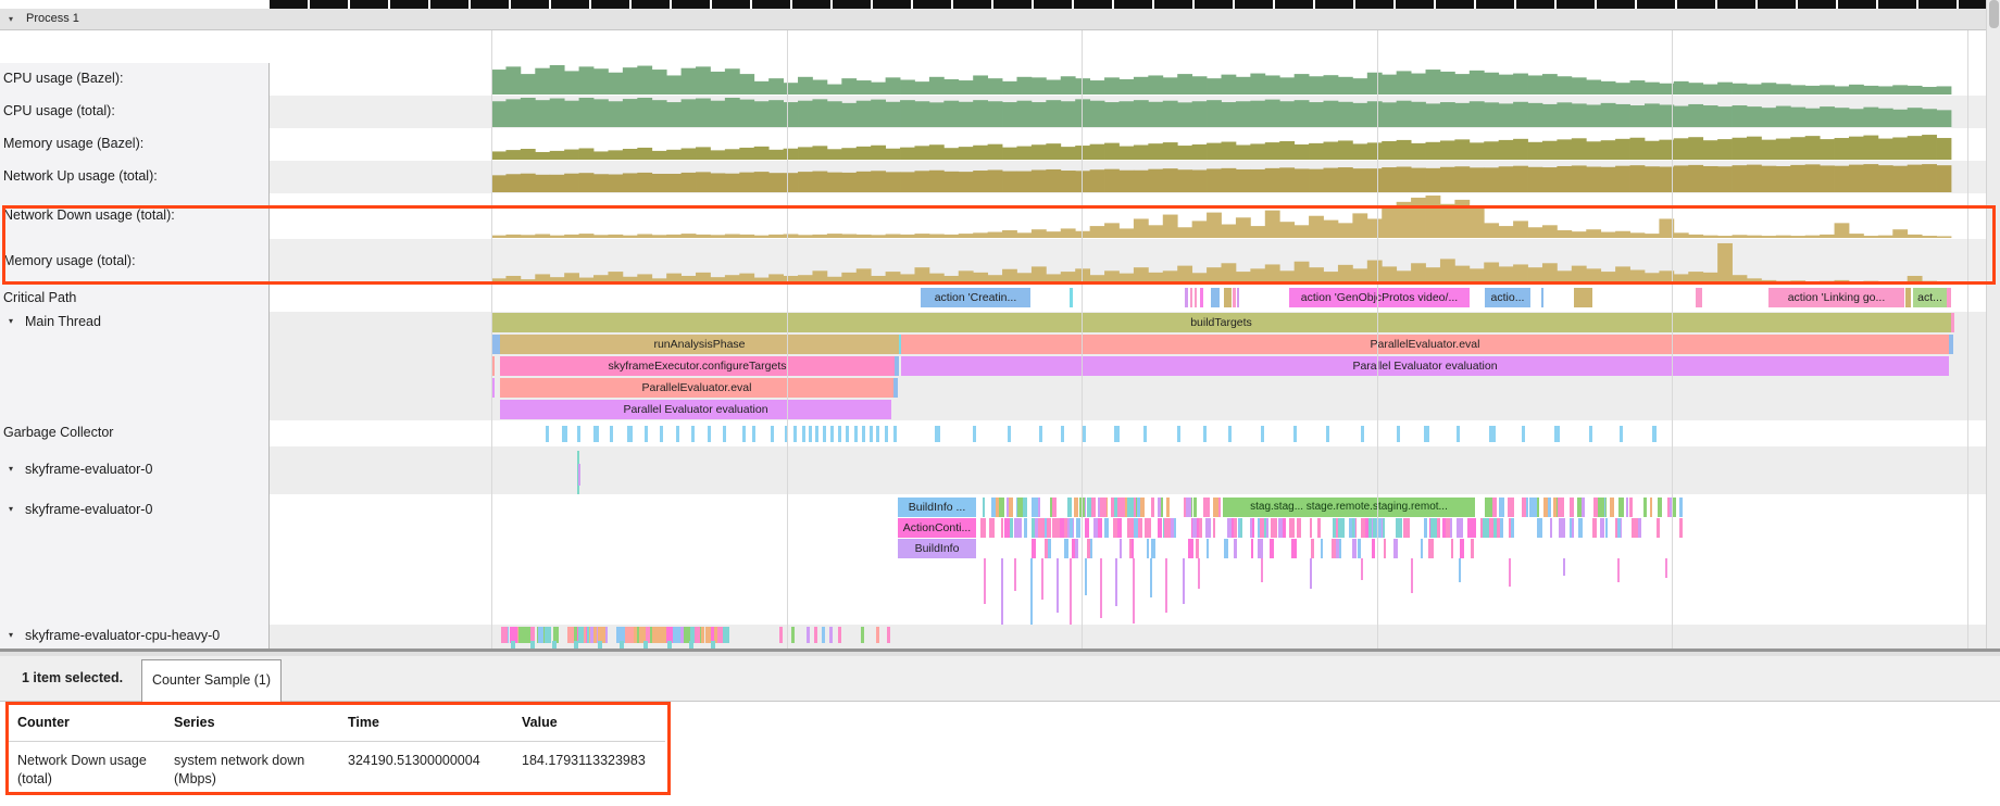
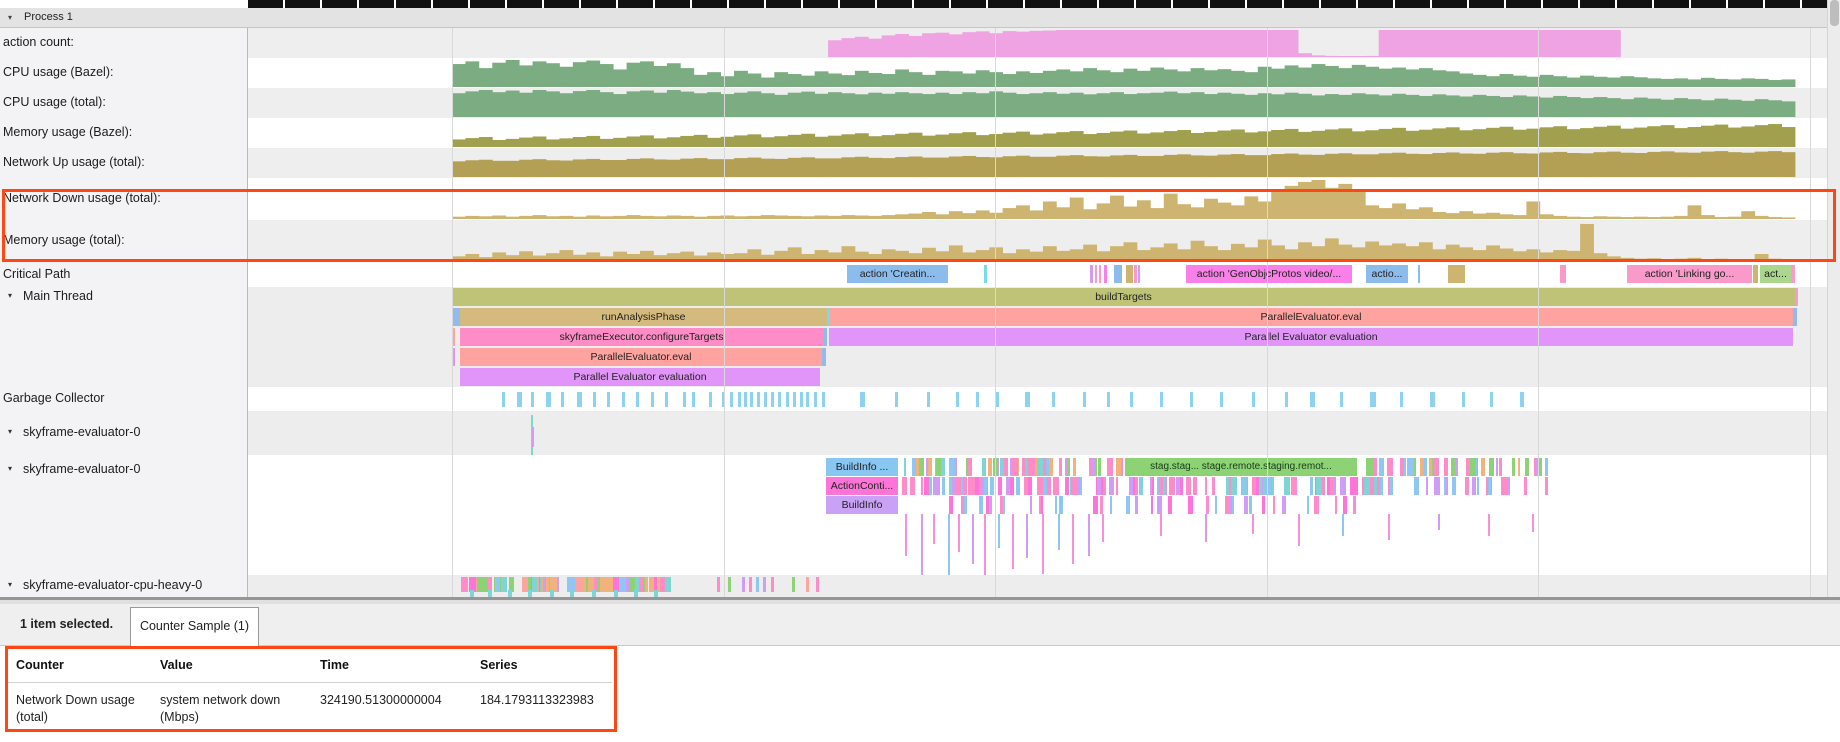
  ▾
  Process 1
+ action count:
  CPU usage (Bazel):
  CPU usage (total):
  Memory usage (Bazel):
  Network Up usage (total):
  Network Down usage (total):
  Memory usage (total):
  Critical Path
  action 'Creatin...
  action 'GenObjcProtos video/...
  actio...
  action 'Linking go...
  act...
  ▾
  Main Thread
  buildTargets
  runAnalysisPhase
  ParallelEvaluator.eval
  skyframeExecutor.configureTargets
  Paralel Evaluator evaluation
  ParallelEvaluator.eval
  Parallel Evaluator evaluation
  Garbage Collector
  ▾
  skyframe-evaluator-0
  ▾
  skyframe-evaluator-0
  BuildInfo ...
  ActionConti...
  BuildInfo
  stag.stag... stage.remote.staging.remot...
  ▾
  skyframe-evaluator-cpu-heavy-0
  1 item selected.
  Counter Sample (1)
  Counter
- Series
+ Value
  Time
- Value
+ Series
  Network Down usage (total)
  system network down (Mbps)
  324190.51300000004
  184.1793113323983
